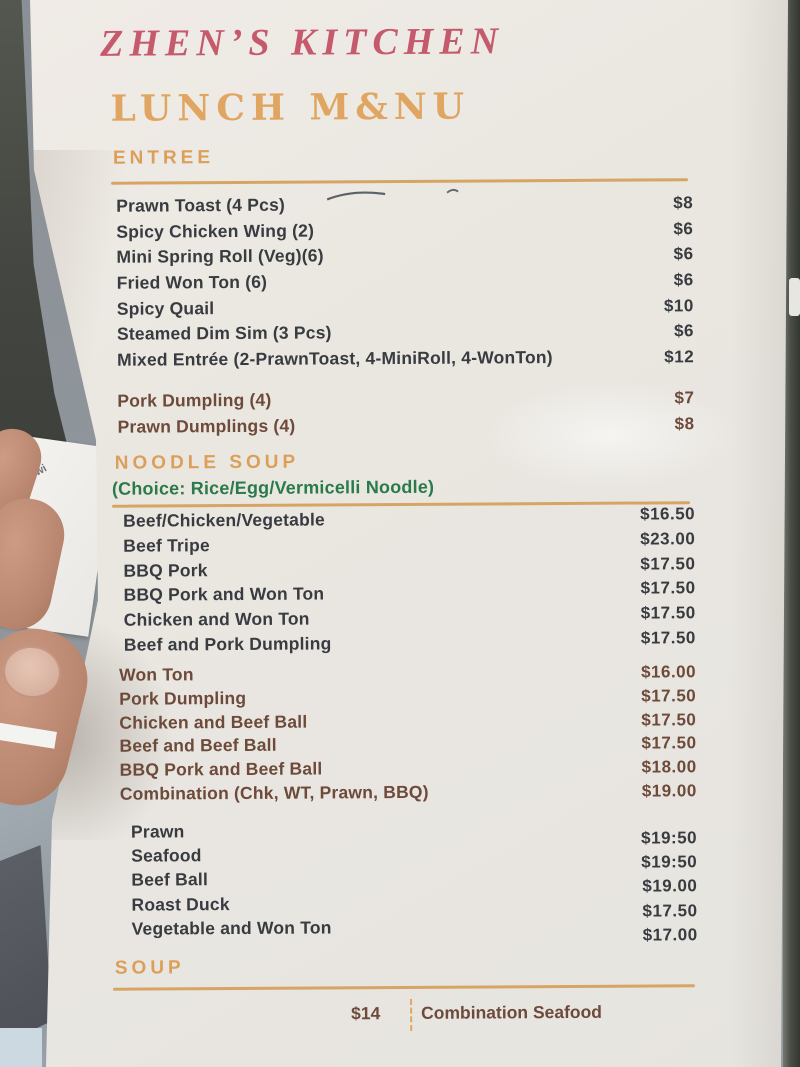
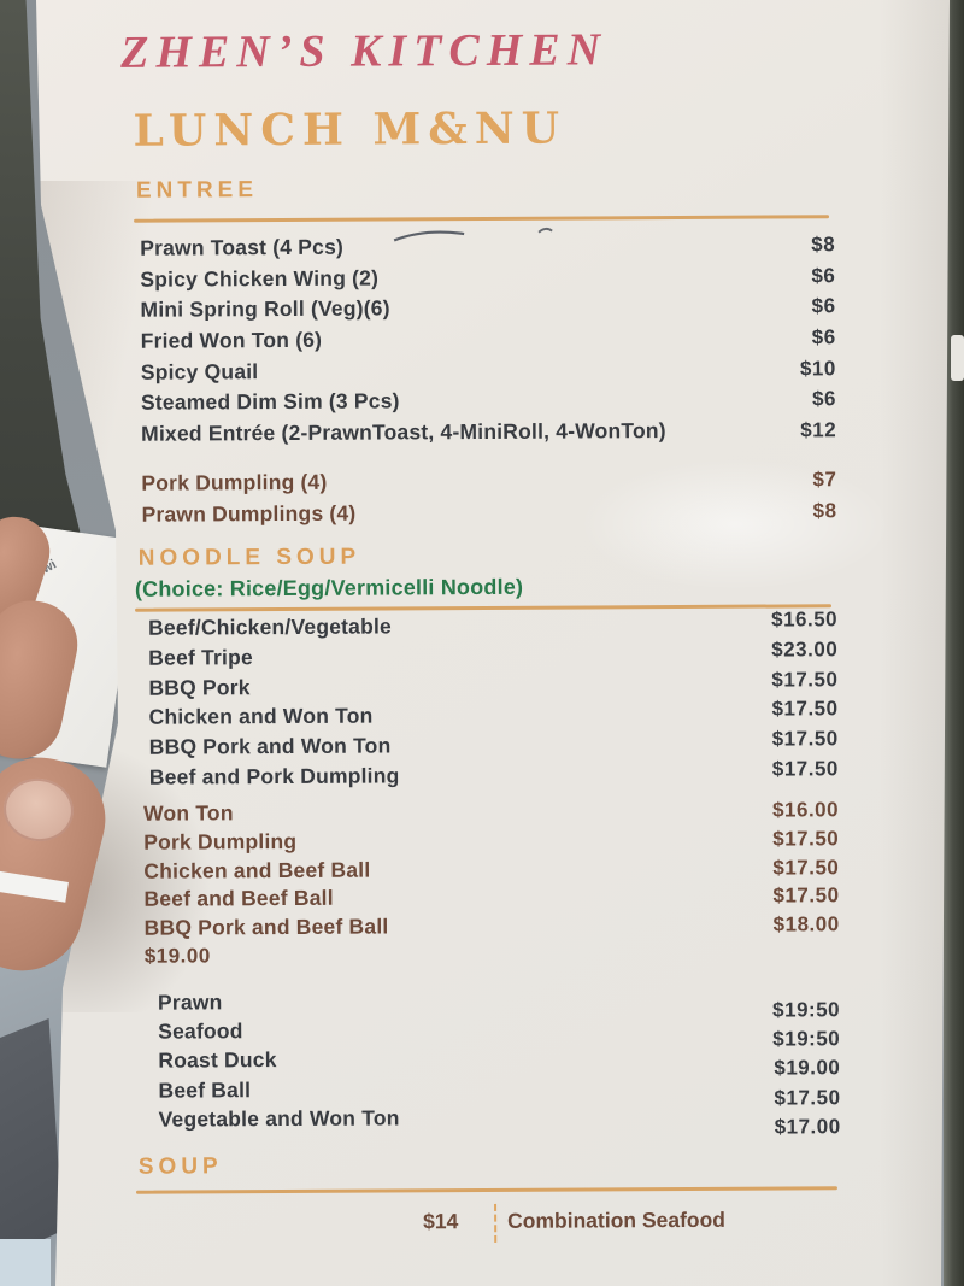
  ZHEN’S KITCHEN
  LUNCH M&NU
  ENTREE
  Prawn Toast (4 Pcs)
  $8
  Spicy Chicken Wing (2)
  $6
  Mini Spring Roll (Veg)(6)
  $6
  Fried Won Ton (6)
  $6
  Spicy Quail
  $10
  Steamed Dim Sim (3 Pcs)
  $6
  Mixed Entrée (2-PrawnToast, 4-MiniRoll, 4-WonTon)
  $12
  Pork Dumpling (4)
  $7
  Prawn Dumplings (4)
  $8
  NOODLE SOUP
  (Choice: Rice/Egg/Vermicelli Noodle)
  Beef/Chicken/Vegetable
  $16.50
  Beef Tripe
  $23.00
  BBQ Pork
  $17.50
- BBQ Pork and Won Ton
+ Chicken and Won Ton
  $17.50
- Chicken and Won Ton
+ BBQ Pork and Won Ton
  $17.50
  Beef and Pork Dumpling
  $17.50
  Won Ton
  $16.00
  Pork Dumpling
  $17.50
  Chicken and Beef Ball
  $17.50
  Beef and Beef Ball
  $17.50
  BBQ Pork and Beef Ball
  $18.00
- Combination (Chk, WT, Prawn, BBQ)
  $19.00
  Prawn
  $19:50
  Seafood
  $19:50
- Beef Ball
+ Roast Duck
  $19.00
- Roast Duck
+ Beef Ball
  $17.50
  Vegetable and Won Ton
  $17.00
  SOUP
  $14
  Combination Seafood
